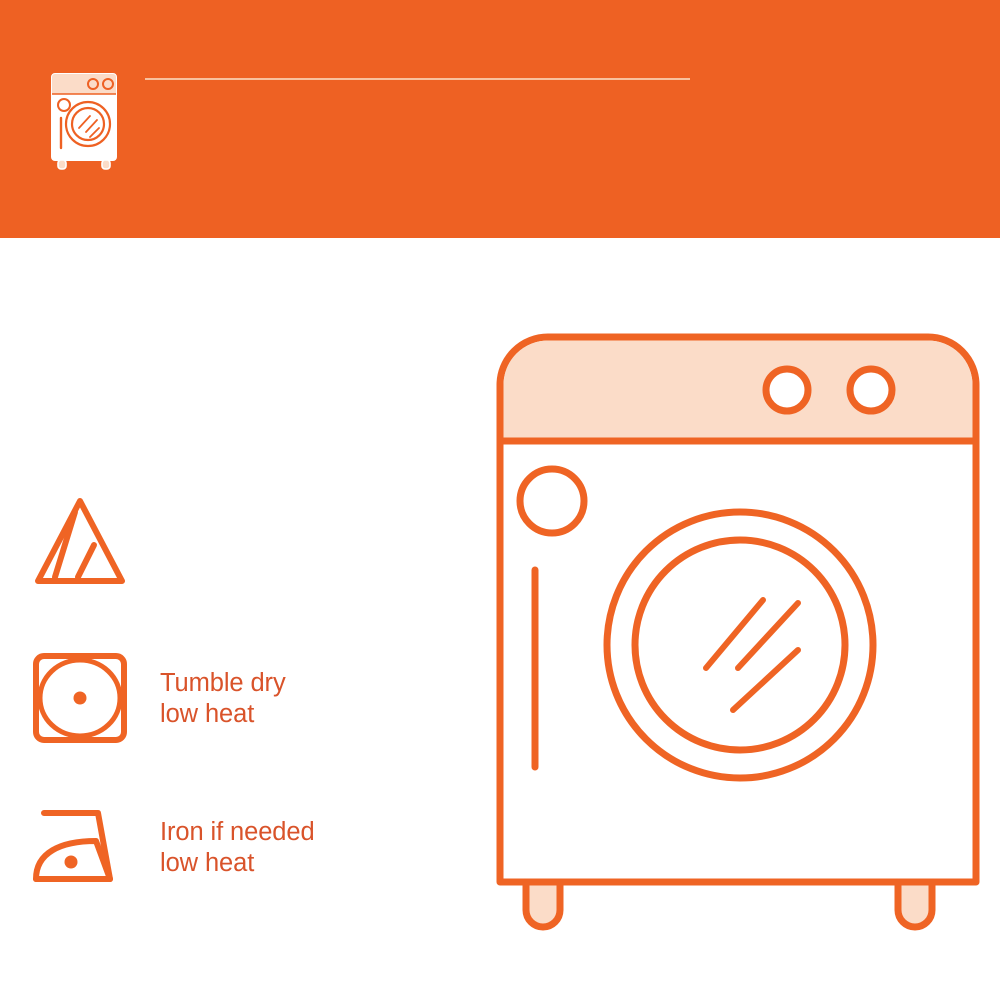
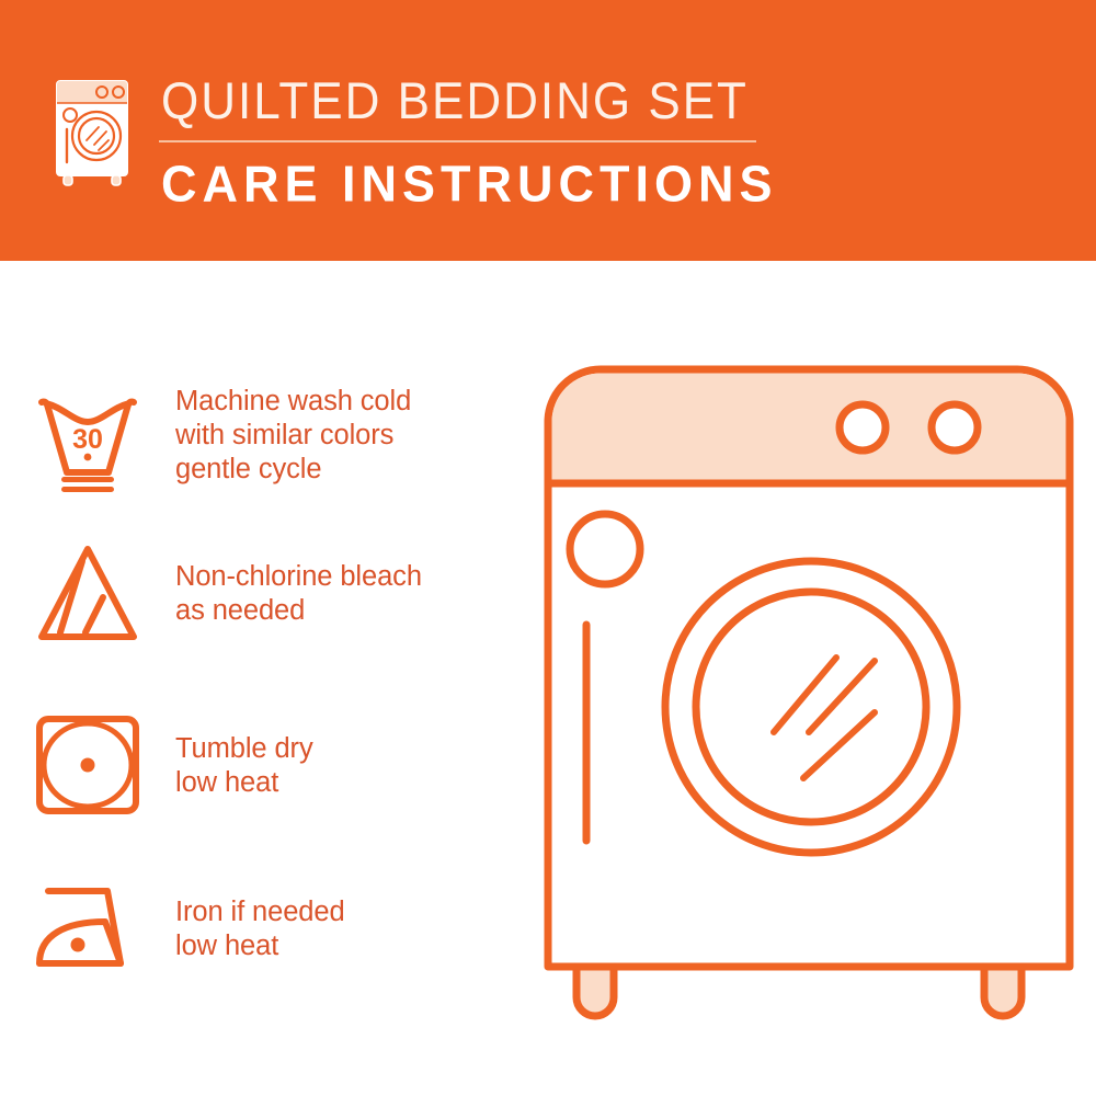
+ QUILTED BEDDING SET
+ CARE INSTRUCTIONS
+ 30
+ Machine wash cold
+ with similar colors
+ gentle cycle
+ Non-chlorine bleach
+ as needed
  Tumble dry
  low heat
  Iron if needed
  low heat
